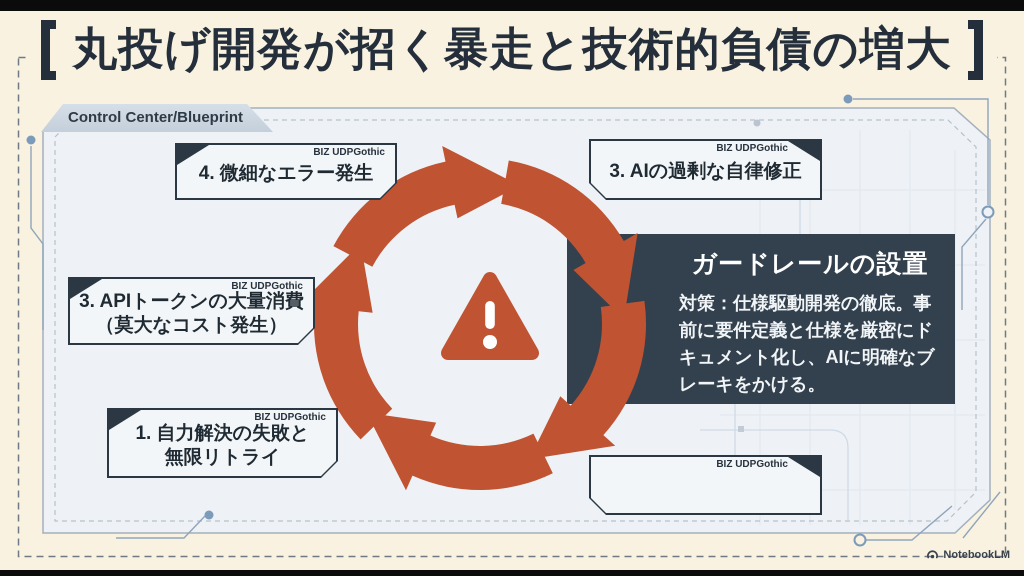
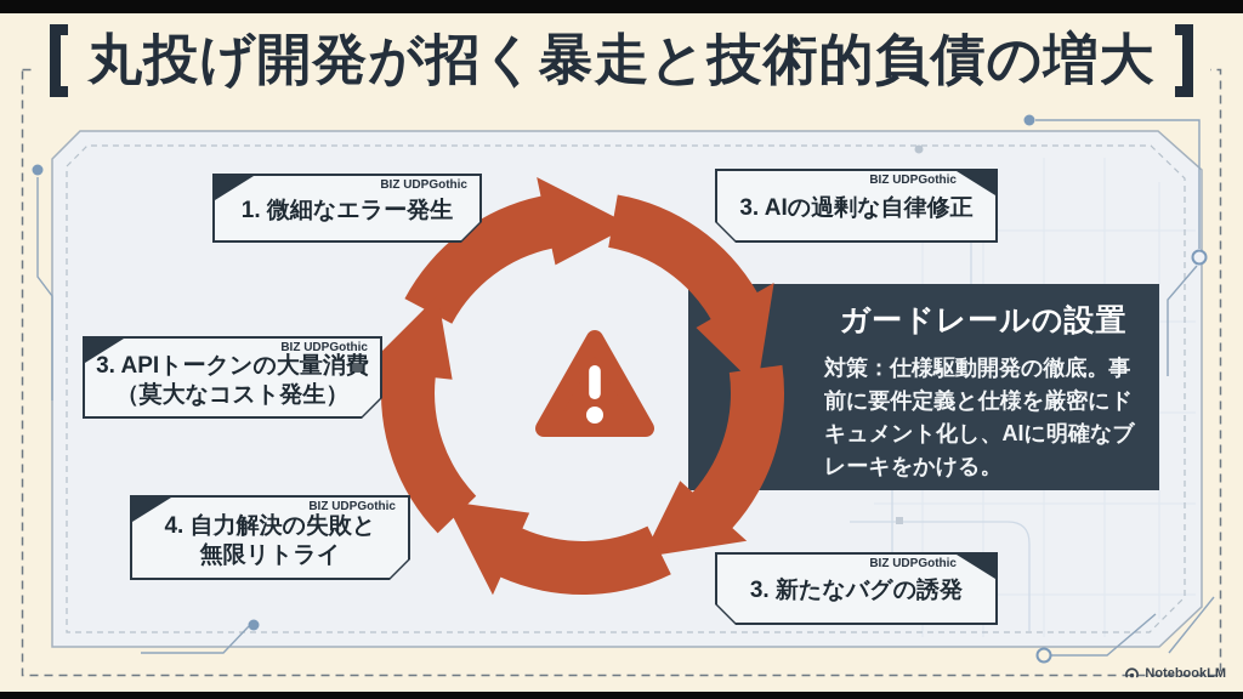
  丸投げ開発が招く暴走と技術的負債の増大
- Control Center/Blueprint
  ガードレールの設置
  対策：仕様駆動開発の徹底。事前に要件定義と仕様を厳密にドキュメント化し、AIに明確なブレーキをかける。
  BIZ UDPGothic
- 4. 微細なエラー発生
+ 1. 微細なエラー発生
  BIZ UDPGothic
  3. AIの過剰な自律修正
  BIZ UDPGothic
+ 3. 新たなバグの誘発
  BIZ UDPGothic
- 1. 自力解決の失敗と
+ 4. 自力解決の失敗と
  無限リトライ
  BIZ UDPGothic
  3. APIトークンの大量消費
  （莫大なコスト発生）
  NotebookLM
